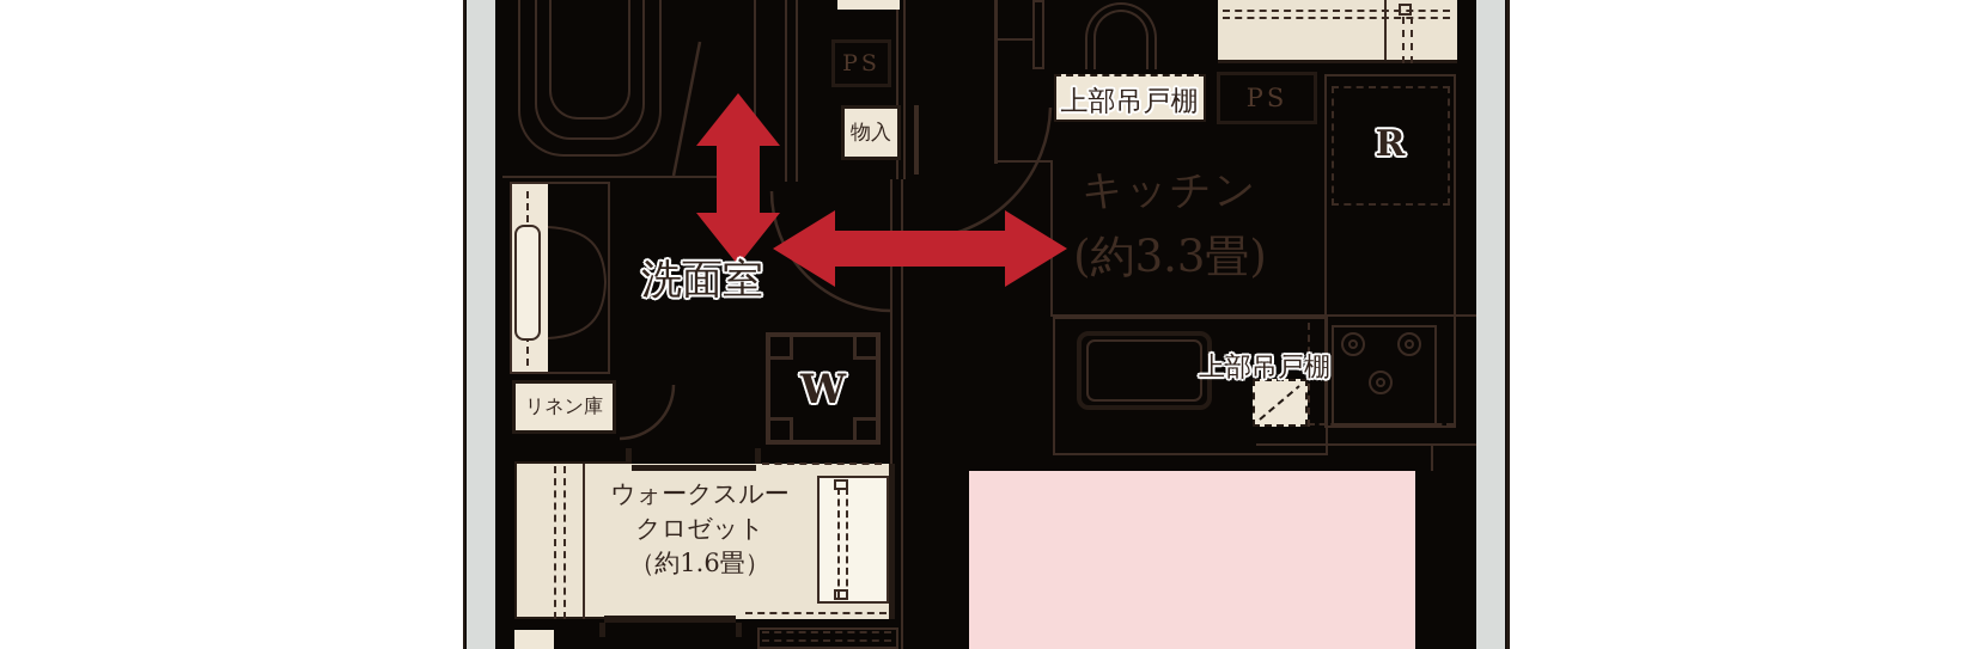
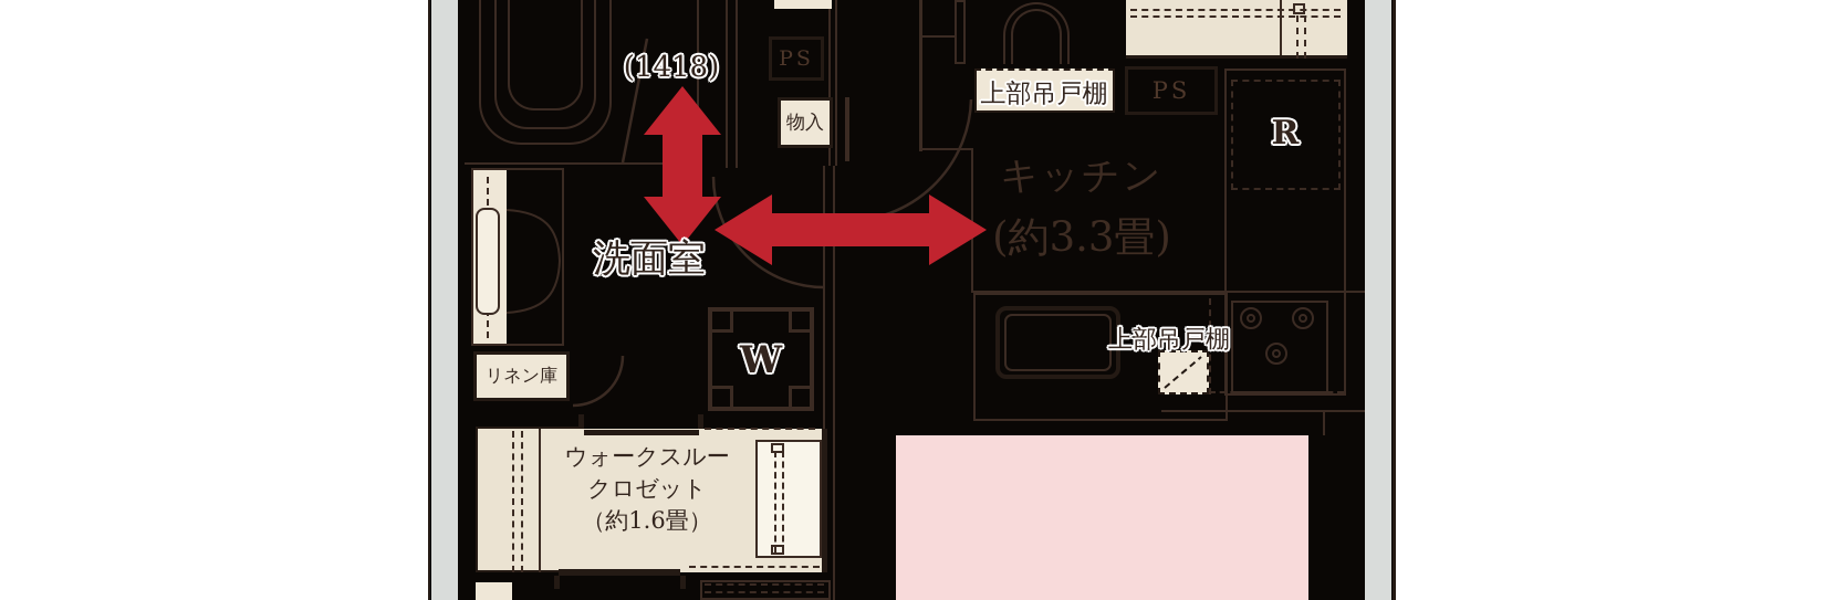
  PS
  物入
  上部吊戸棚
  PS
  R
  上部吊戸棚
  W
  リネン庫
  ウォークスルー
  クロゼット
  （約1.6畳）
+ (1418)
  洗面室
  キッチン
  (約3.3畳)
